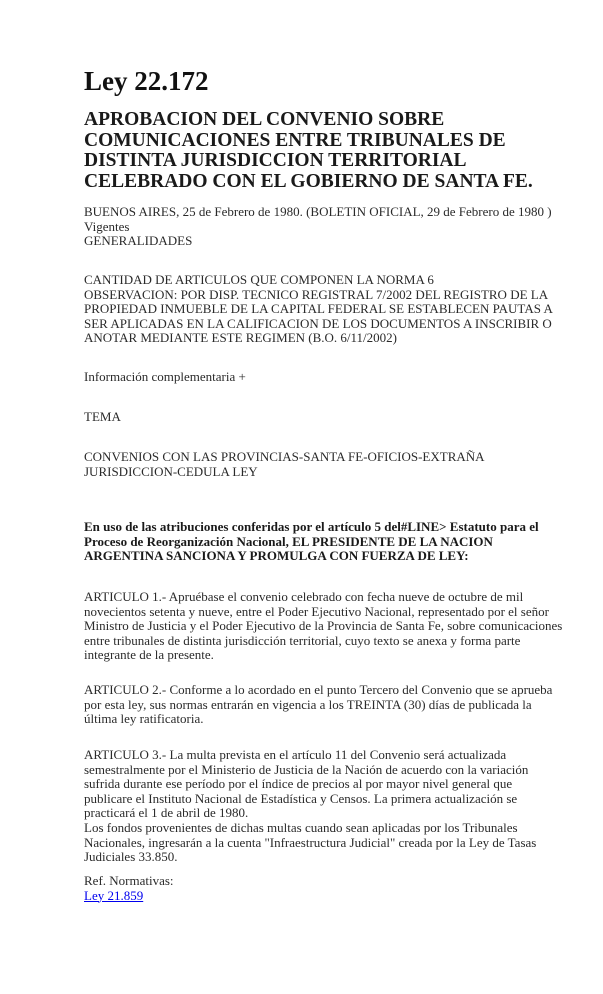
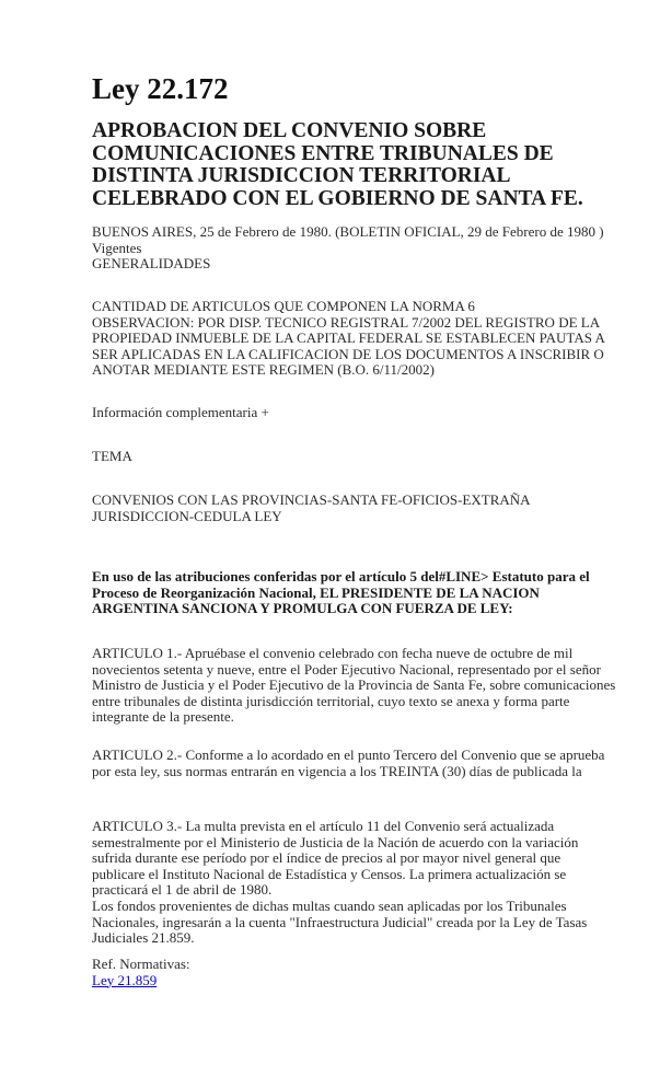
  Ley 22.172
  APROBACION DEL CONVENIO SOBRE
  COMUNICACIONES ENTRE TRIBUNALES DE
  DISTINTA JURISDICCION TERRITORIAL
  CELEBRADO CON EL GOBIERNO DE SANTA FE.
  BUENOS AIRES, 25 de Febrero de 1980. (BOLETIN OFICIAL, 29 de Febrero de 1980 )
  Vigentes
  GENERALIDADES
  CANTIDAD DE ARTICULOS QUE COMPONEN LA NORMA 6
  OBSERVACION: POR DISP. TECNICO REGISTRAL 7/2002 DEL REGISTRO DE LA
  PROPIEDAD INMUEBLE DE LA CAPITAL FEDERAL SE ESTABLECEN PAUTAS A
  SER APLICADAS EN LA CALIFICACION DE LOS DOCUMENTOS A INSCRIBIR O
  ANOTAR MEDIANTE ESTE REGIMEN (B.O. 6/11/2002)
  Información complementaria +
  TEMA
  CONVENIOS CON LAS PROVINCIAS-SANTA FE-OFICIOS-EXTRAÑA
  JURISDICCION-CEDULA LEY
  En uso de las atribuciones conferidas por el artículo 5 del#LINE> Estatuto para el
  Proceso de Reorganización Nacional, EL PRESIDENTE DE LA NACION
  ARGENTINA SANCIONA Y PROMULGA CON FUERZA DE LEY:
  ARTICULO 1.- Apruébase el convenio celebrado con fecha nueve de octubre de mil
  novecientos setenta y nueve, entre el Poder Ejecutivo Nacional, representado por el señor
  Ministro de Justicia y el Poder Ejecutivo de la Provincia de Santa Fe, sobre comunicaciones
  entre tribunales de distinta jurisdicción territorial, cuyo texto se anexa y forma parte
  integrante de la presente.
  ARTICULO 2.- Conforme a lo acordado en el punto Tercero del Convenio que se aprueba
  por esta ley, sus normas entrarán en vigencia a los TREINTA (30) días de publicada la
- última ley ratificatoria.
  ARTICULO 3.- La multa prevista en el artículo 11 del Convenio será actualizada
  semestralmente por el Ministerio de Justicia de la Nación de acuerdo con la variación
  sufrida durante ese período por el índice de precios al por mayor nivel general que
  publicare el Instituto Nacional de Estadística y Censos. La primera actualización se
  practicará el 1 de abril de 1980.
  Los fondos provenientes de dichas multas cuando sean aplicadas por los Tribunales
  Nacionales, ingresarán a la cuenta "Infraestructura Judicial" creada por la Ley de Tasas
- Judiciales 33.850.
+ Judiciales 21.859.
  Ref. Normativas:
  Ley 21.859
